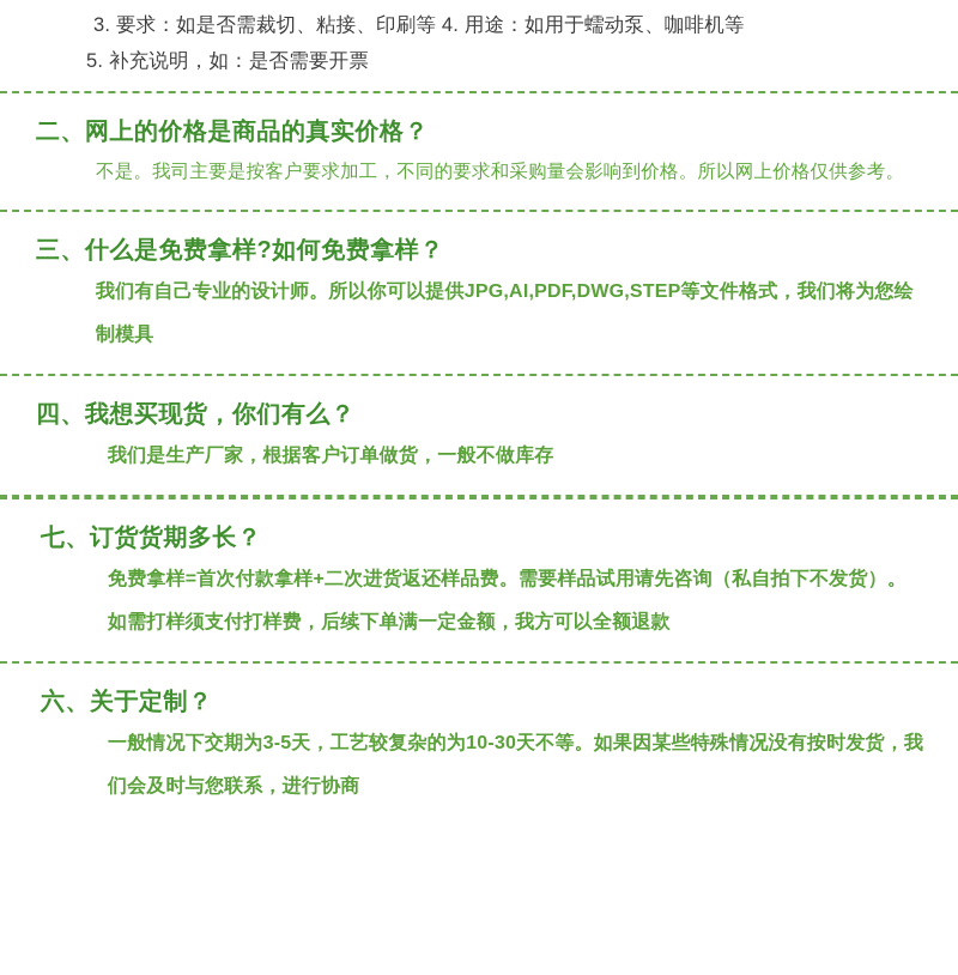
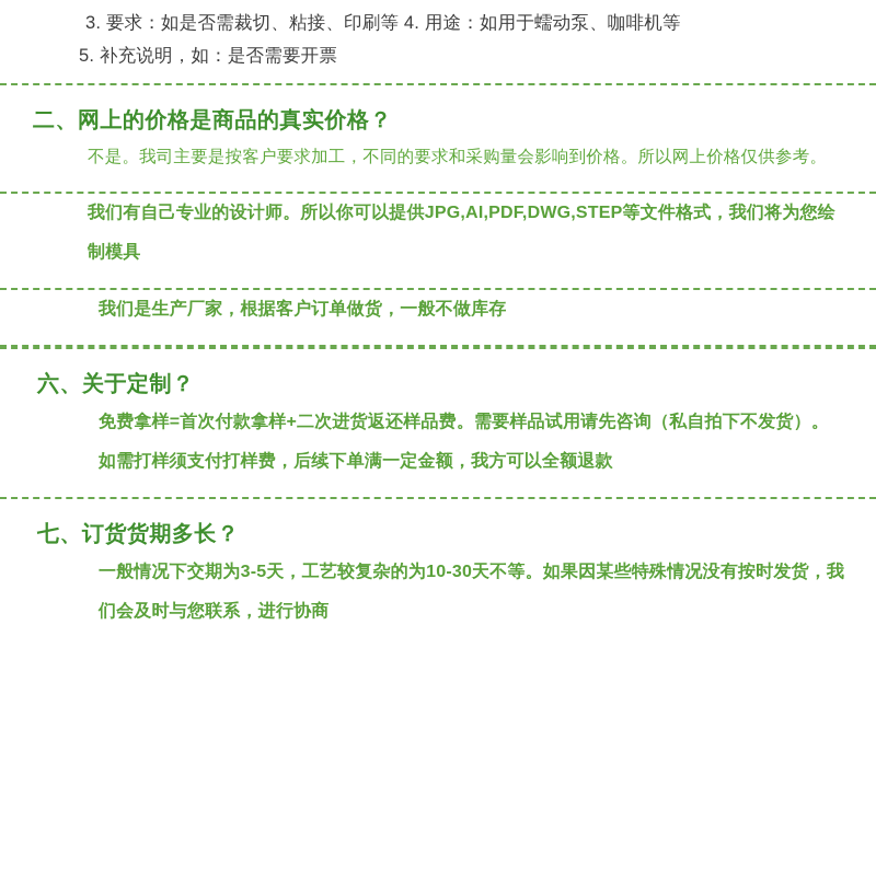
  3. 要求：如是否需裁切、粘接、印刷等 4. 用途：如用于蠕动泵、咖啡机等
  5. 补充说明，如：是否需要开票
  二、网上的价格是商品的真实价格？
  不是。我司主要是按客户要求加工，不同的要求和采购量会影响到价格。所以网上价格仅供参考。
- 三、什么是免费拿样?如何免费拿样？
  我们有自己专业的设计师。所以你可以提供JPG,AI,PDF,DWG,STEP等文件格式，我们将为您绘制模具
- 四、我想买现货，你们有么？
  我们是生产厂家，根据客户订单做货，一般不做库存
- 七、订货货期多长？
+ 六、关于定制？
  免费拿样=首次付款拿样+二次进货返还样品费。需要样品试用请先咨询（私自拍下不发货）。如需打样须支付打样费，后续下单满一定金额，我方可以全额退款
- 六、关于定制？
+ 七、订货货期多长？
  一般情况下交期为3-5天，工艺较复杂的为10-30天不等。如果因某些特殊情况没有按时发货，我们会及时与您联系，进行协商
